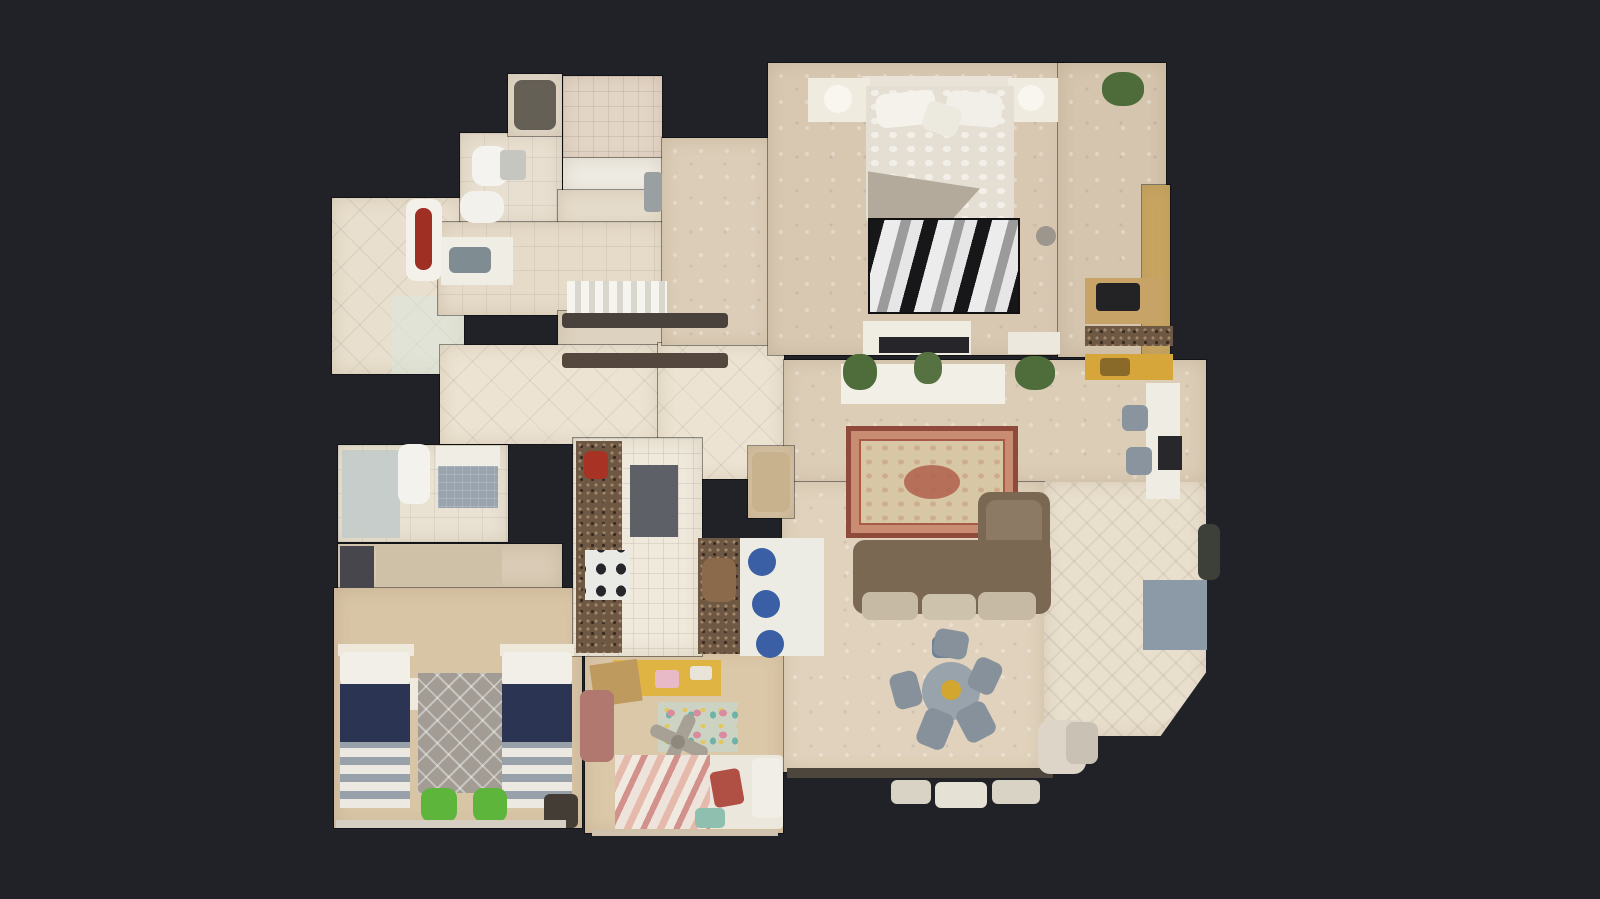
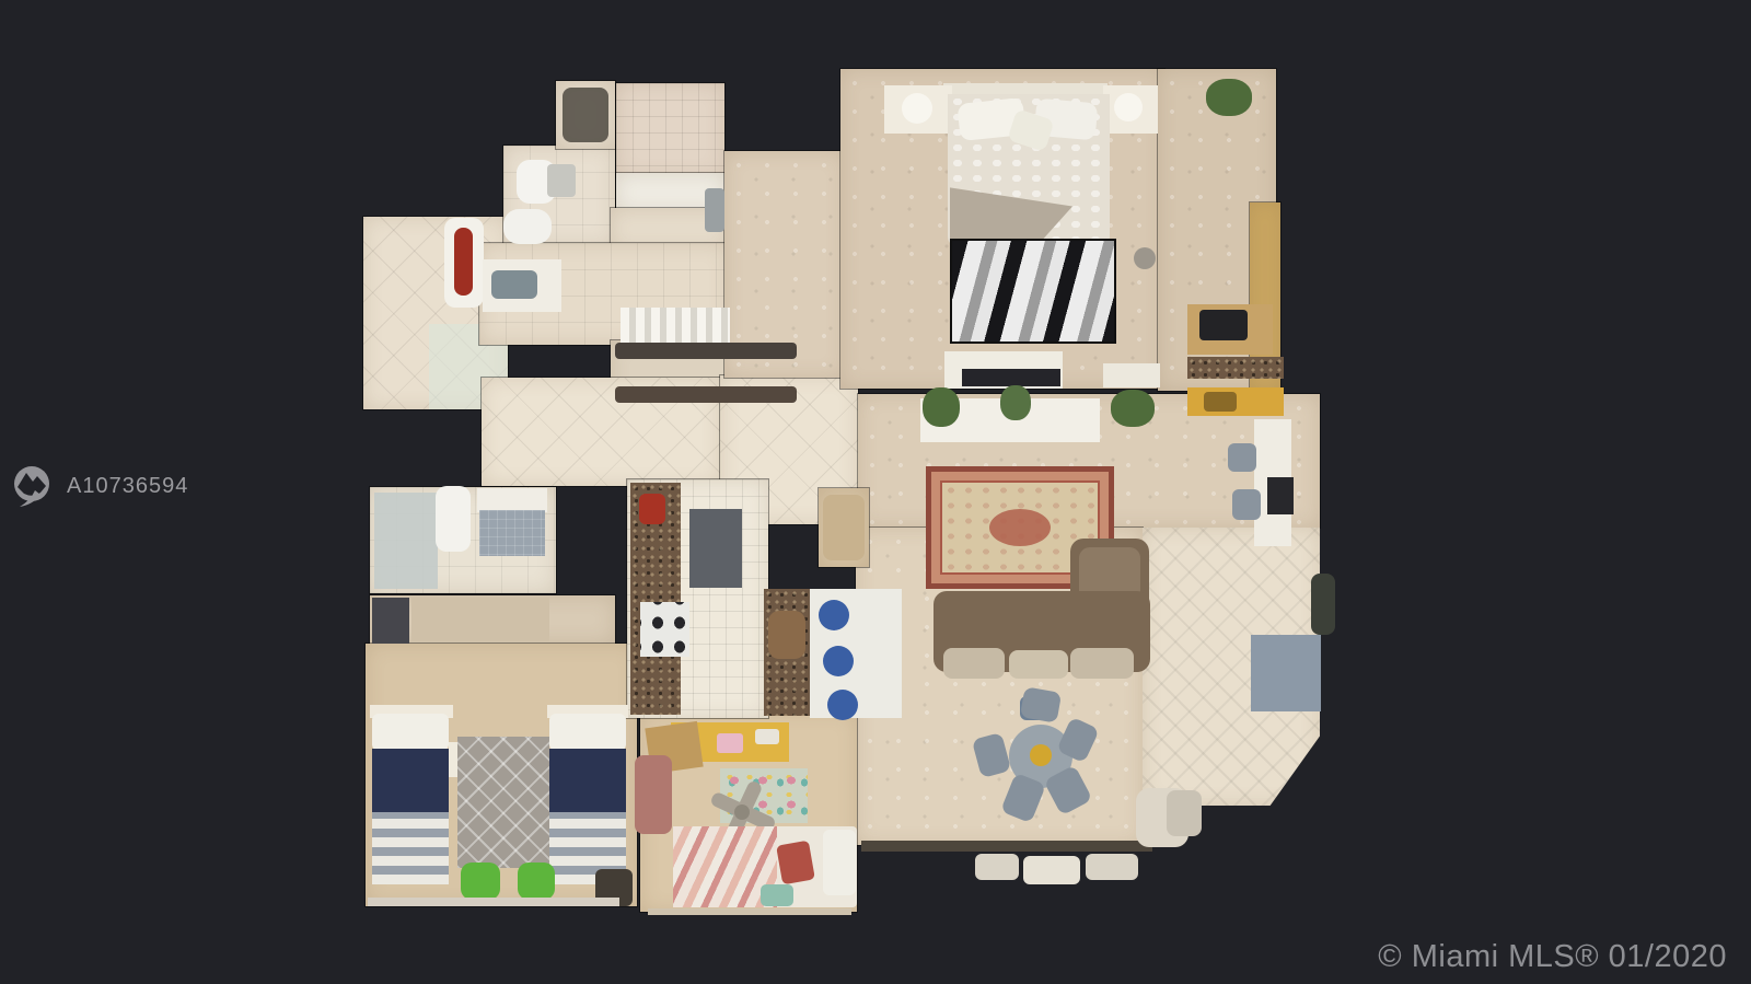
+ A10736594
+ © Miami MLS® 01/2020
